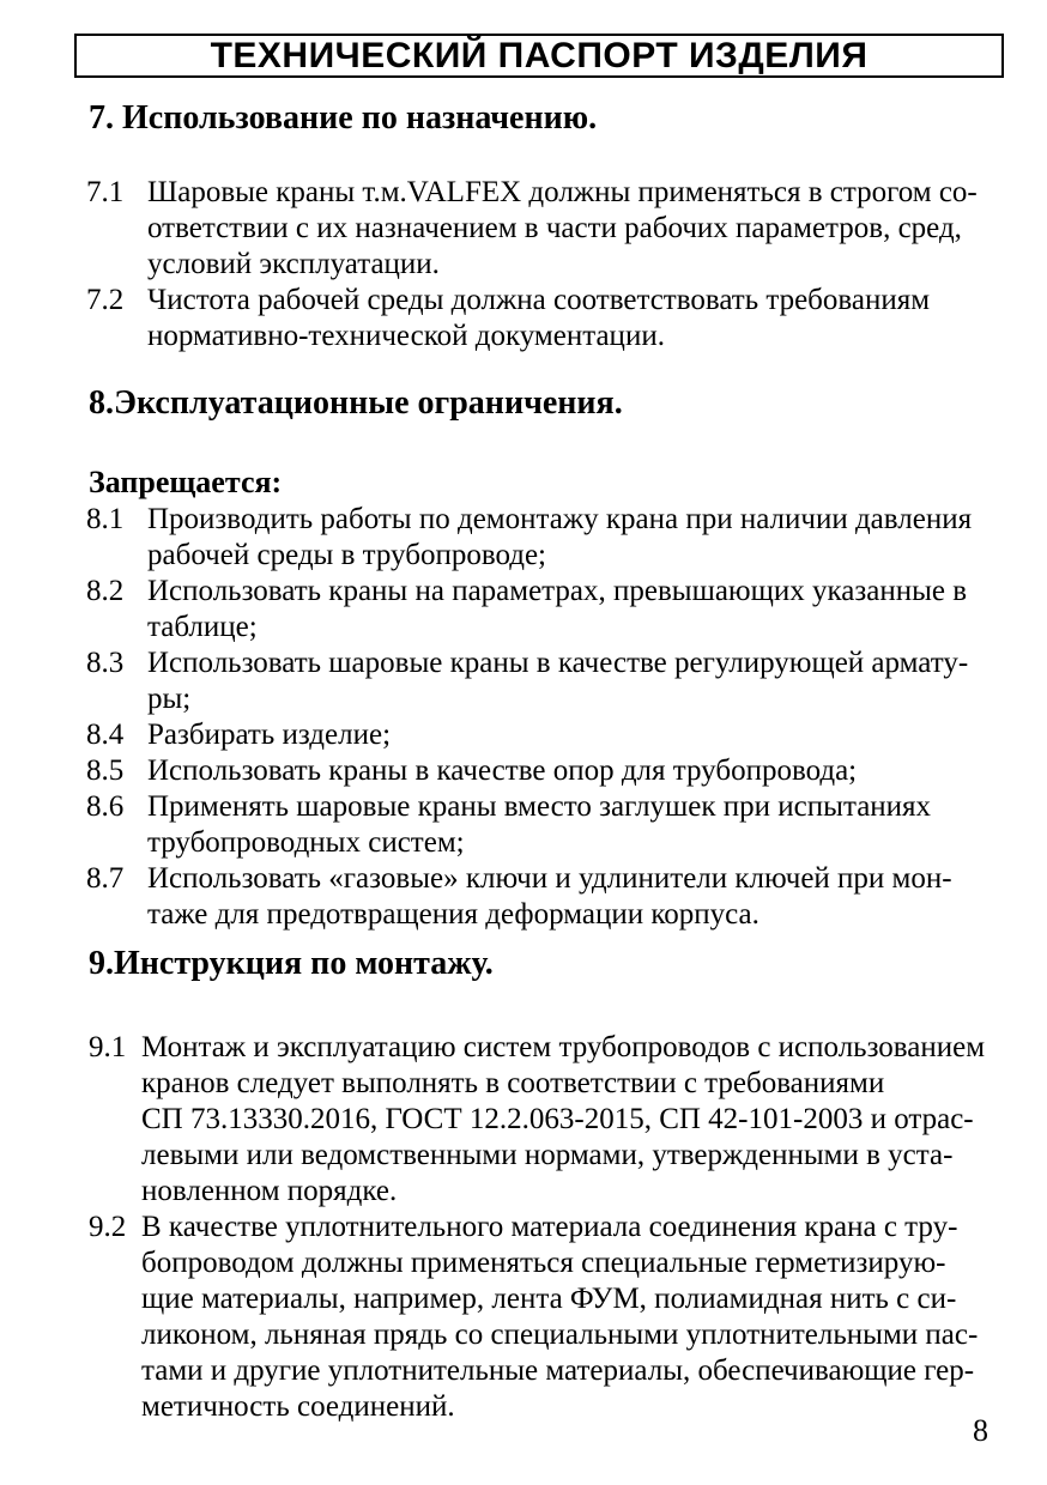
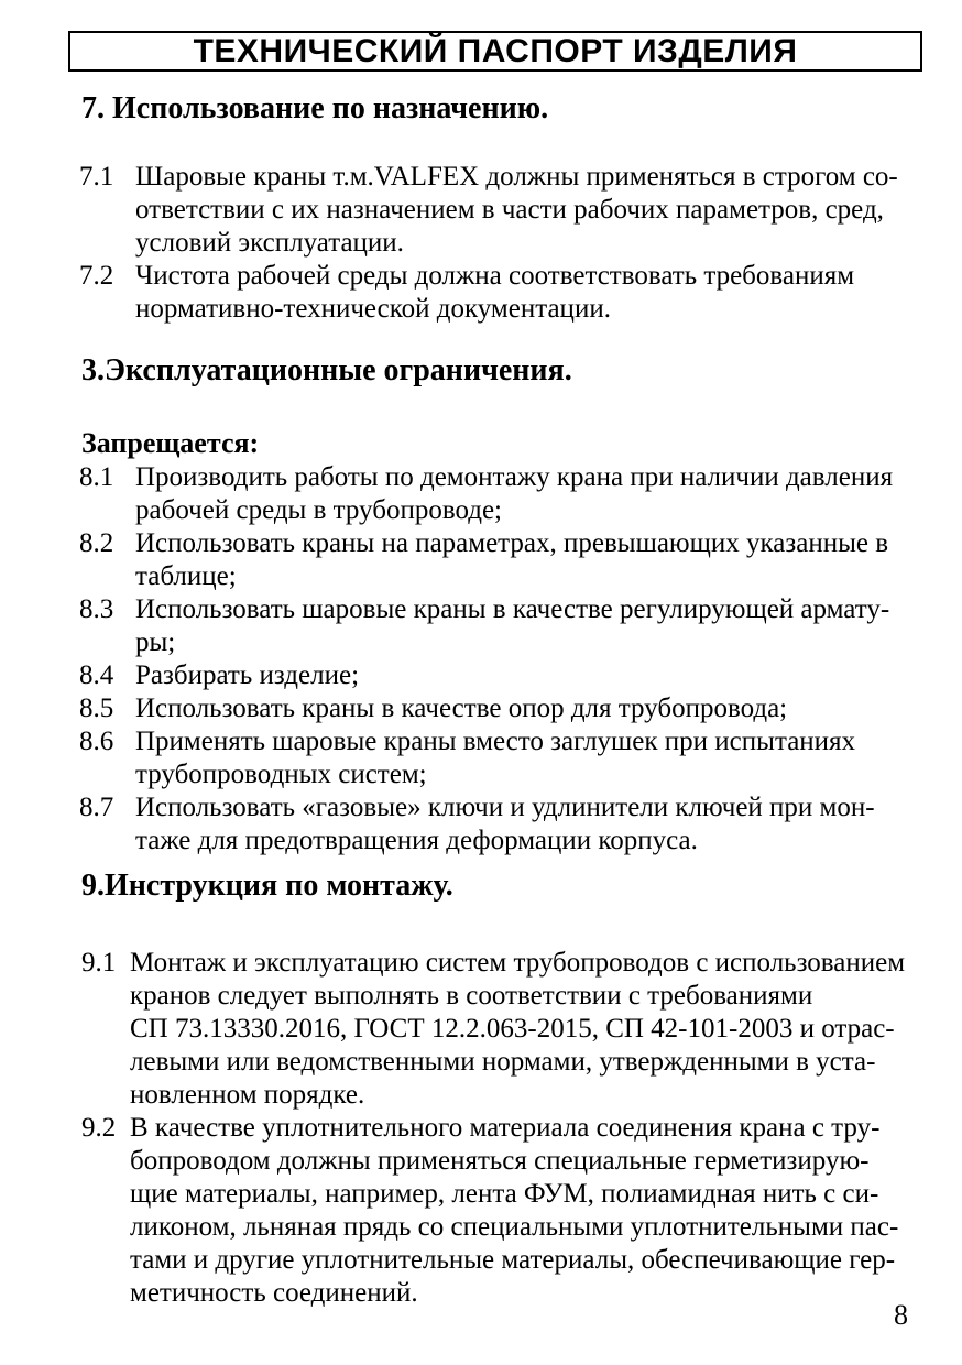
  ТЕХНИЧЕСКИЙ ПАСПОРТ ИЗДЕЛИЯ
  7. Использование по назначению.
  7.1
  Шаровые краны т.м.VALFEX должны применяться в строгом со-
  ответствии с их назначением в части рабочих параметров, сред,
  условий эксплуатации.
  7.2
  Чистота рабочей среды должна соответствовать требованиям
  нормативно-технической документации.
- 8.Эксплуатационные ограничения.
+ 3.Эксплуатационные ограничения.
  Запрещается:
  8.1
  Производить работы по демонтажу крана при наличии давления
  рабочей среды в трубопроводе;
  8.2
  Использовать краны на параметрах, превышающих указанные в
  таблице;
  8.3
  Использовать шаровые краны в качестве регулирующей армату-
  ры;
  8.4
  Разбирать изделие;
  8.5
  Использовать краны в качестве опор для трубопровода;
  8.6
  Применять шаровые краны вместо заглушек при испытаниях
  трубопроводных систем;
  8.7
  Использовать «газовые» ключи и удлинители ключей при мон-
  таже для предотвращения деформации корпуса.
  9.Инструкция по монтажу.
  9.1
  Монтаж и эксплуатацию систем трубопроводов с использованием
  кранов следует выполнять в соответствии с требованиями
  СП 73.13330.2016, ГОСТ 12.2.063-2015, СП 42-101-2003 и отрас-
  левыми или ведомственными нормами, утвержденными в уста-
  новленном порядке.
  9.2
  В качестве уплотнительного материала соединения крана с тру-
  бопроводом должны применяться специальные герметизирую-
  щие материалы, например, лента ФУМ, полиамидная нить с си-
  ликоном, льняная прядь со специальными уплотнительными пас-
  тами и другие уплотнительные материалы, обеспечивающие гер-
  метичность соединений.
  8
